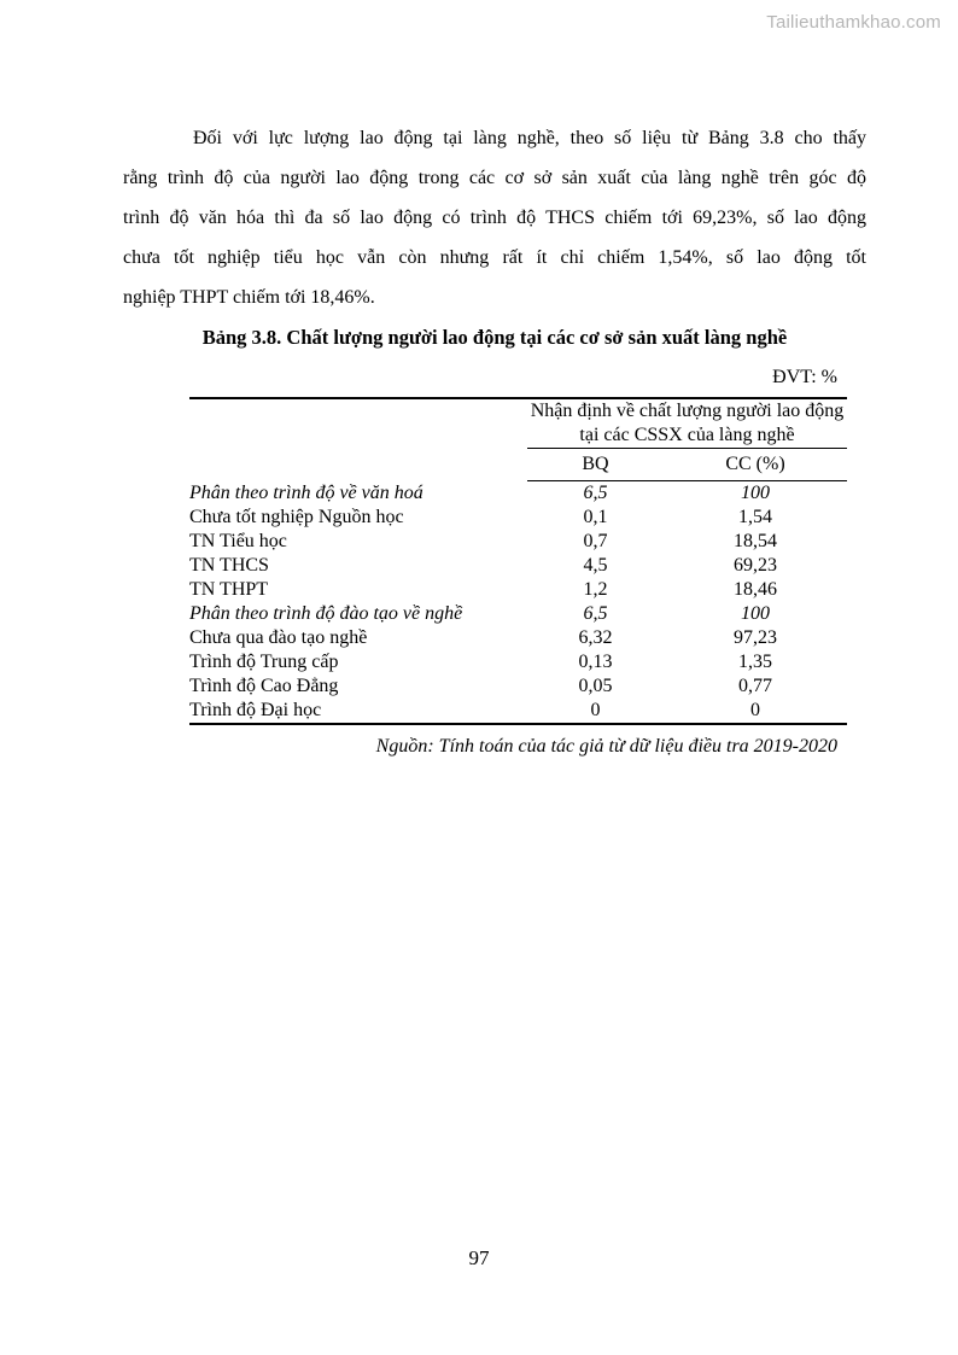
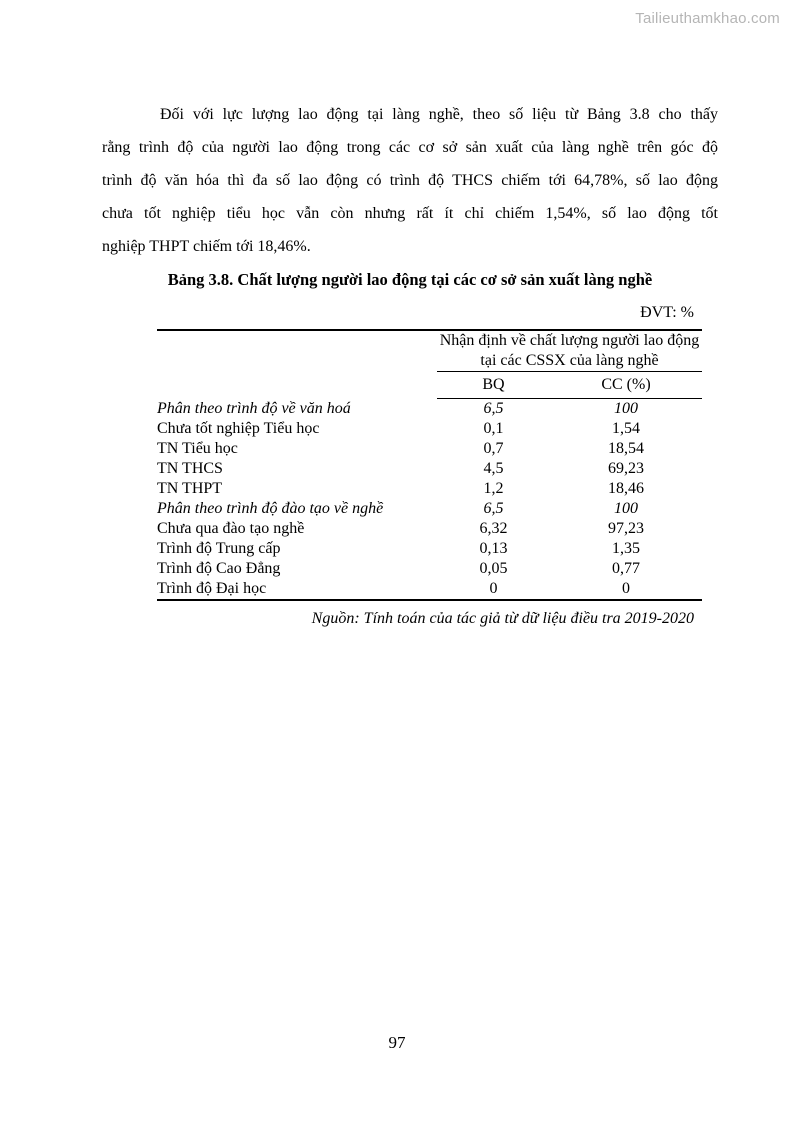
  Tailieuthamkhao.com
  Đối với lực lượng lao động tại làng nghề, theo số liệu từ Bảng 3.8 cho thấy
  rằng trình độ của người lao động trong các cơ sở sản xuất của làng nghề trên góc độ
- trình độ văn hóa thì đa số lao động có trình độ THCS chiếm tới 69,23%, số lao động
+ trình độ văn hóa thì đa số lao động có trình độ THCS chiếm tới 64,78%, số lao động
  chưa tốt nghiệp tiểu học vẫn còn nhưng rất ít chỉ chiếm 1,54%, số lao động tốt
  nghiệp THPT chiếm tới 18,46%.
  Bảng 3.8. Chất lượng người lao động tại các cơ sở sản xuất làng nghề
  ĐVT: %
  	Nhận định về chất lượng người lao động tại các CSSX của làng nghề
  	BQ	CC (%)
  Phân theo trình độ về văn hoá	6,5	100
- Chưa tốt nghiệp Nguồn học	0,1	1,54
+ Chưa tốt nghiệp Tiểu học	0,1	1,54
  TN Tiểu học	0,7	18,54
  TN THCS	4,5	69,23
  TN THPT	1,2	18,46
  Phân theo trình độ đào tạo về nghề	6,5	100
  Chưa qua đào tạo nghề	6,32	97,23
  Trình độ Trung cấp	0,13	1,35
  Trình độ Cao Đẳng	0,05	0,77
  Trình độ Đại học	0	0
  Nguồn: Tính toán của tác giả từ dữ liệu điều tra 2019-2020
  97
